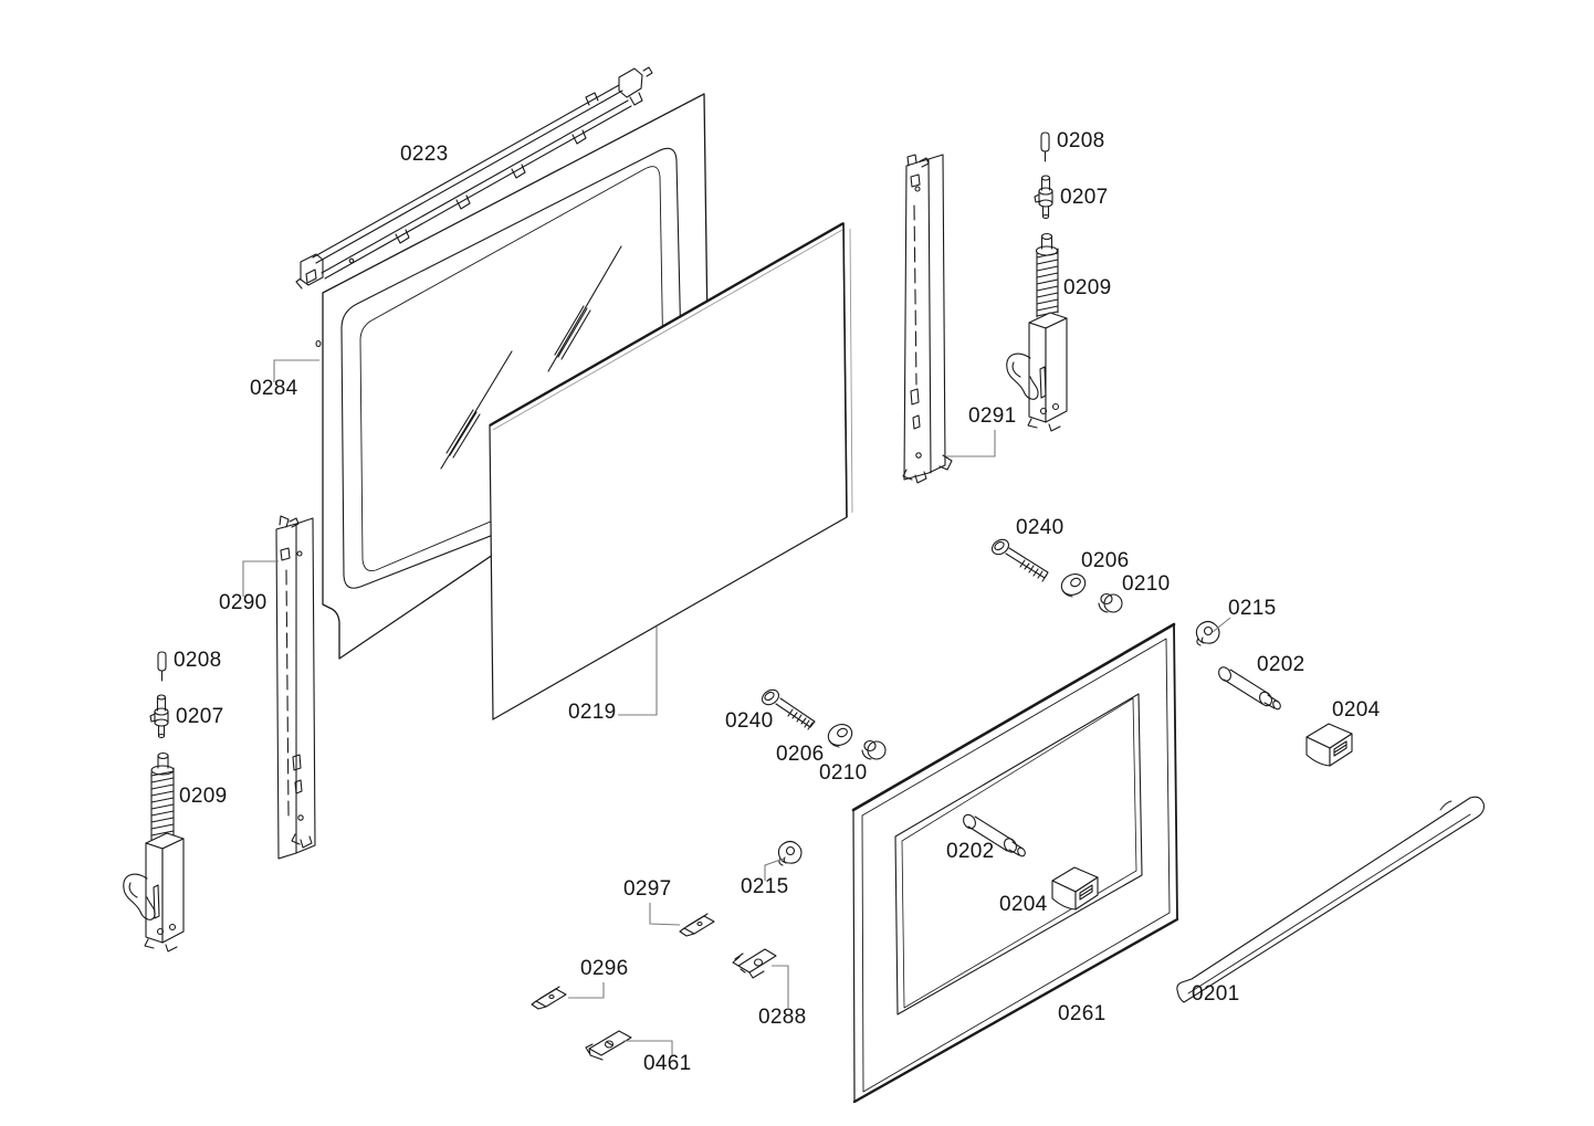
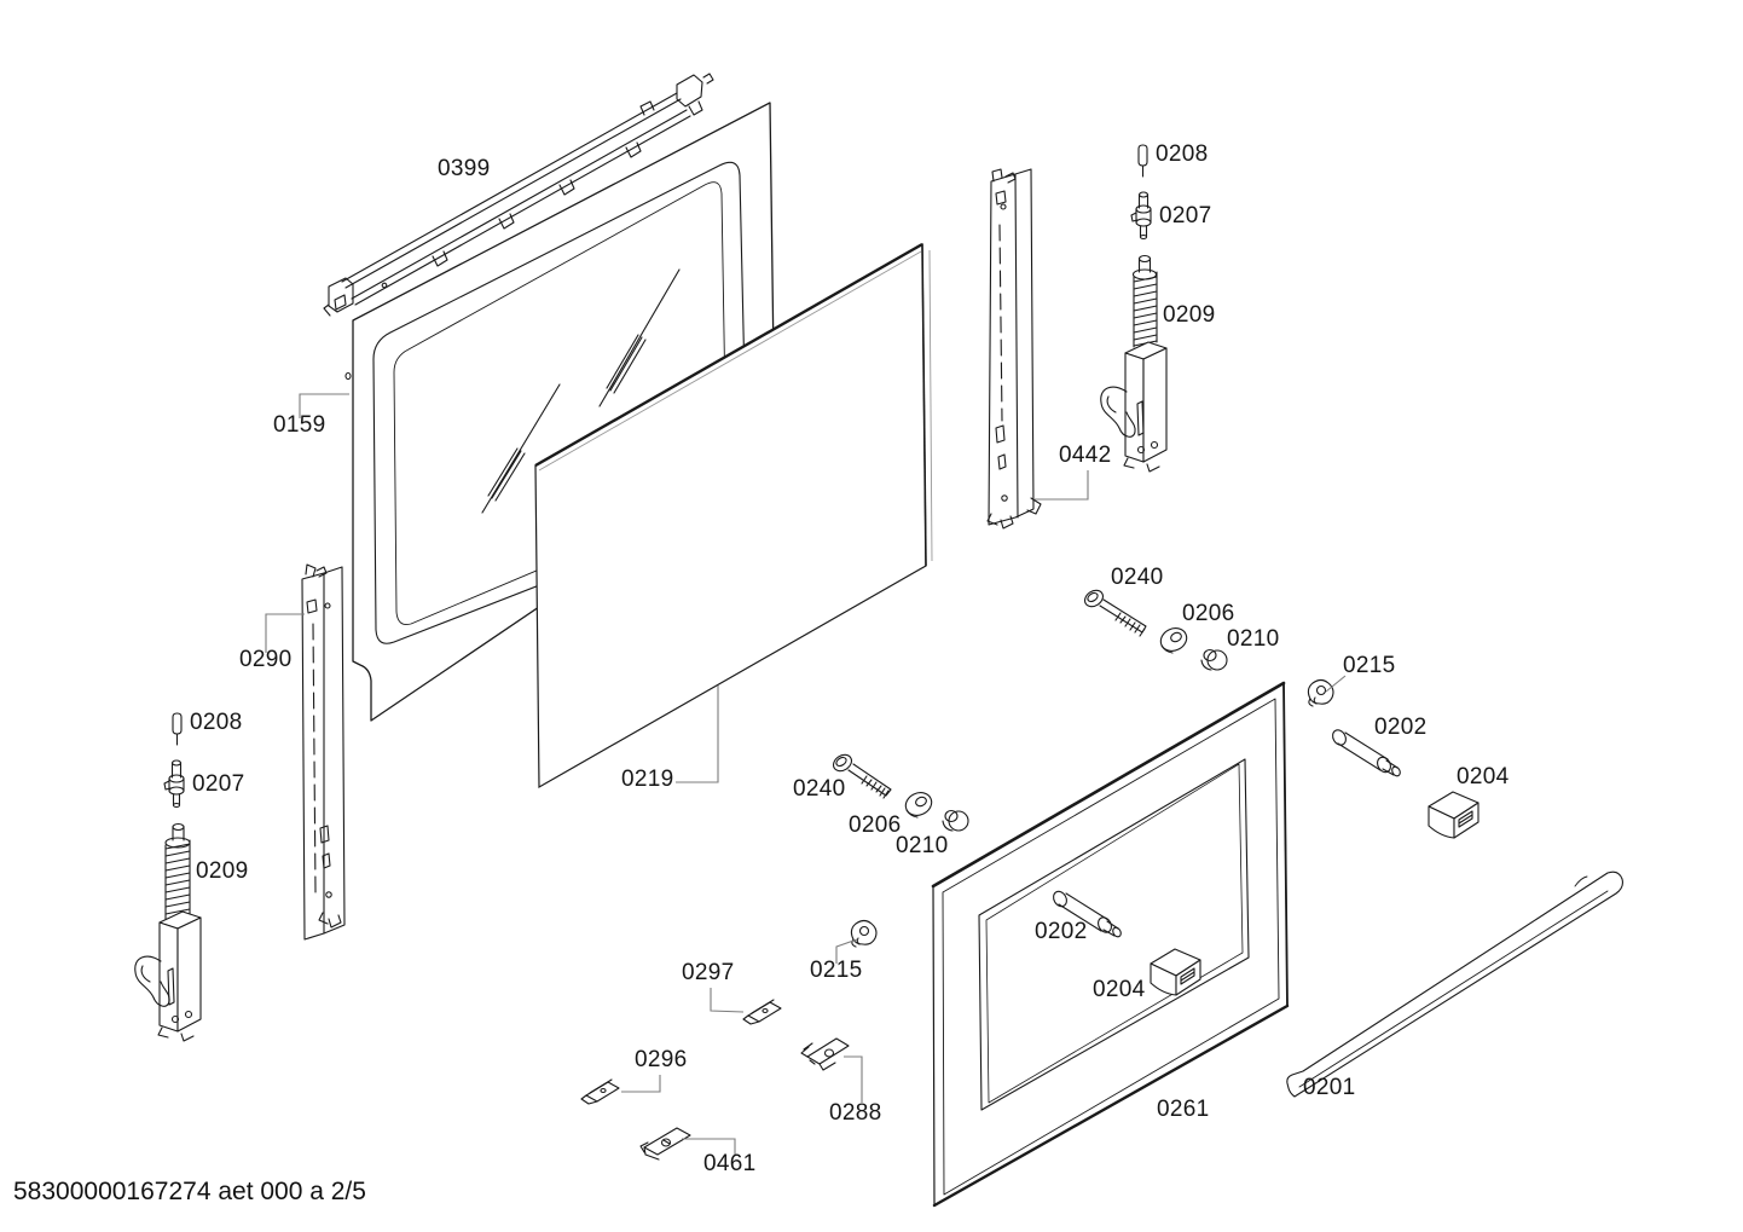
- 0223
+ 0399
- 0284
+ 0159
  0290
  0208
  0207
  0209
  0219
  0240
  0206
  0210
  0240
  0206
  0210
  0215
  0202
  0204
  0208
  0207
  0209
- 0291
+ 0442
  0202
  0204
  0261
  0215
  0297
  0296
  0461
  0288
  0201
+ 58300000167274 aet 000 a 2/5
